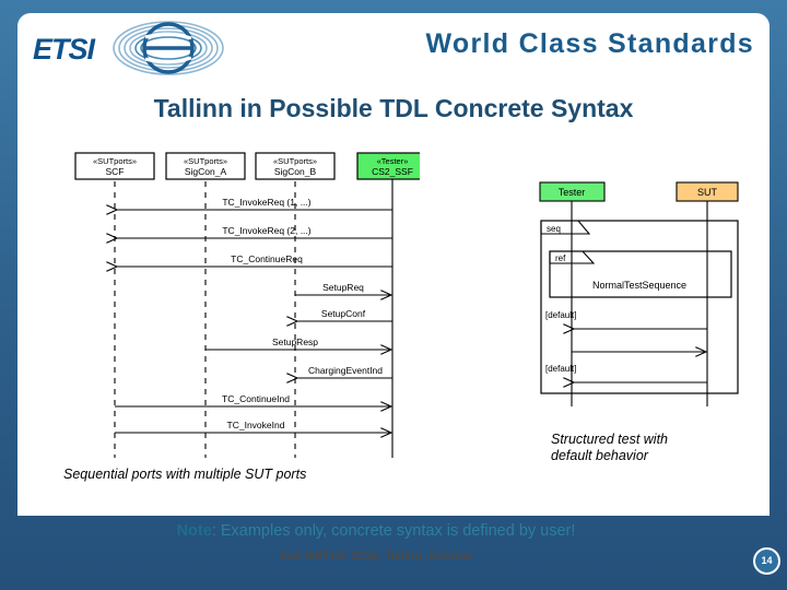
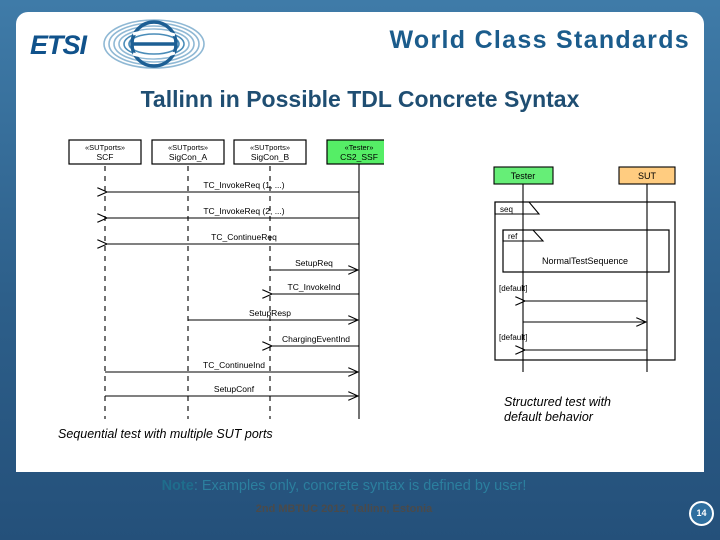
  ETSI
  World Class Standards
  Tallinn in Possible TDL Concrete Syntax
  «SUTports»
  SCF
  «SUTports»
  SigCon_A
  «SUTports»
  SigCon_B
  «Tester»
  CS2_SSF
  TC_InvokeReq (1, ...)
  TC_InvokeReq (2, ...)
  TC_ContinueReq
  SetupReq
- SetupConf
+ TC_InvokeInd
  SetupResp
  ChargingEventInd
  TC_ContinueInd
- TC_InvokeInd
+ SetupConf
- Sequential ports with multiple SUT ports
+ Sequential test with multiple SUT ports
  Tester
  SUT
  seq
  ref
  NormalTestSequence
  [default]
  [default]
  Structured test with
  default behavior
  Note: Examples only, concrete syntax is defined by user!
  2nd MBTUC 2012, Tallinn, Estonia
  14
